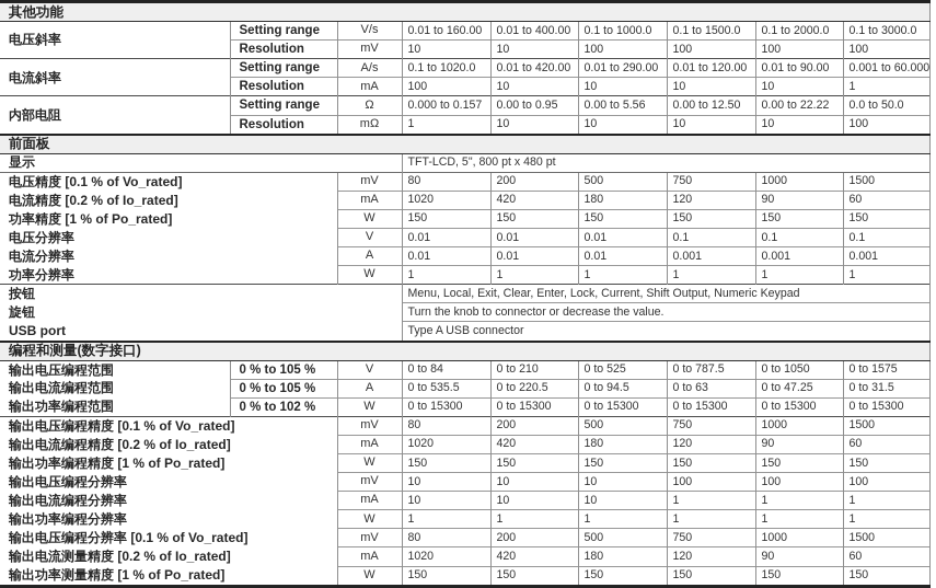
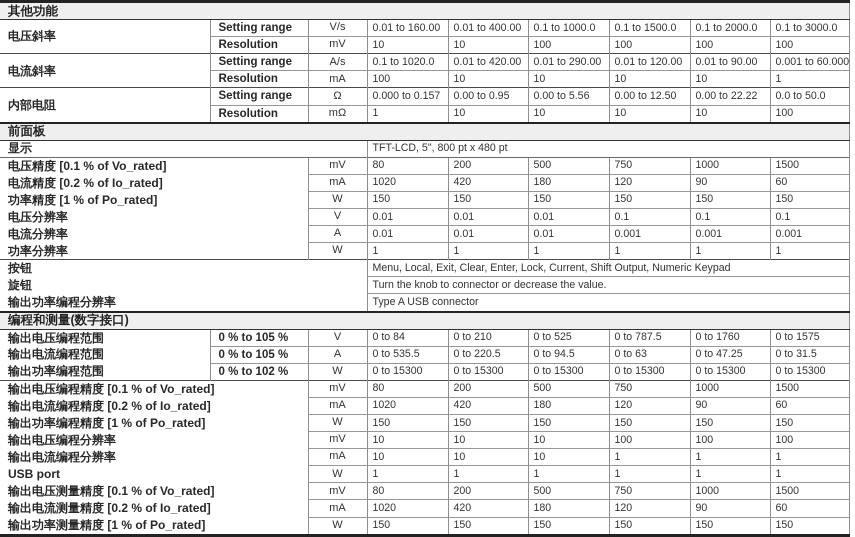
  其他功能
  电压斜率	Setting range	V/s	0.01 to 160.00	0.01 to 400.00	0.1 to 1000.0	0.1 to 1500.0	0.1 to 2000.0	0.1 to 3000.0
  Resolution	mV	10	10	100	100	100	100
  电流斜率	Setting range	A/s	0.1 to 1020.0	0.01 to 420.00	0.01 to 290.00	0.01 to 120.00	0.01 to 90.00	0.001 to 60.000
  Resolution	mA	100	10	10	10	10	1
  内部电阻	Setting range	Ω	0.000 to 0.157	0.00 to 0.95	0.00 to 5.56	0.00 to 12.50	0.00 to 22.22	0.0 to 50.0
  Resolution	mΩ	1	10	10	10	10	100
  前面板
  显示	TFT-LCD, 5", 800 pt x 480 pt
  电压精度 [0.1 % of Vo_rated]	mV	80	200	500	750	1000	1500
  电流精度 [0.2 % of Io_rated]	mA	1020	420	180	120	90	60
  功率精度 [1 % of Po_rated]	W	150	150	150	150	150	150
  电压分辨率	V	0.01	0.01	0.01	0.1	0.1	0.1
  电流分辨率	A	0.01	0.01	0.01	0.001	0.001	0.001
  功率分辨率	W	1	1	1	1	1	1
  按钮	Menu, Local, Exit, Clear, Enter, Lock, Current, Shift Output, Numeric Keypad
  旋钮	Turn the knob to connector or decrease the value.
- USB port	Type A USB connector
+ 输出功率编程分辨率	Type A USB connector
  编程和测量(数字接口)
- 输出电压编程范围	0 % to 105 %	V	0 to 84	0 to 210	0 to 525	0 to 787.5	0 to 1050	0 to 1575
+ 输出电压编程范围	0 % to 105 %	V	0 to 84	0 to 210	0 to 525	0 to 787.5	0 to 1760	0 to 1575
  输出电流编程范围	0 % to 105 %	A	0 to 535.5	0 to 220.5	0 to 94.5	0 to 63	0 to 47.25	0 to 31.5
  输出功率编程范围	0 % to 102 %	W	0 to 15300	0 to 15300	0 to 15300	0 to 15300	0 to 15300	0 to 15300
  输出电压编程精度 [0.1 % of Vo_rated]	mV	80	200	500	750	1000	1500
  输出电流编程精度 [0.2 % of Io_rated]	mA	1020	420	180	120	90	60
  输出功率编程精度 [1 % of Po_rated]	W	150	150	150	150	150	150
  输出电压编程分辨率	mV	10	10	10	100	100	100
  输出电流编程分辨率	mA	10	10	10	1	1	1
- 输出功率编程分辨率	W	1	1	1	1	1	1
+ USB port	W	1	1	1	1	1	1
- 输出电压编程分辨率 [0.1 % of Vo_rated]	mV	80	200	500	750	1000	1500
+ 输出电压测量精度 [0.1 % of Vo_rated]	mV	80	200	500	750	1000	1500
  输出电流测量精度 [0.2 % of Io_rated]	mA	1020	420	180	120	90	60
  输出功率测量精度 [1 % of Po_rated]	W	150	150	150	150	150	150
